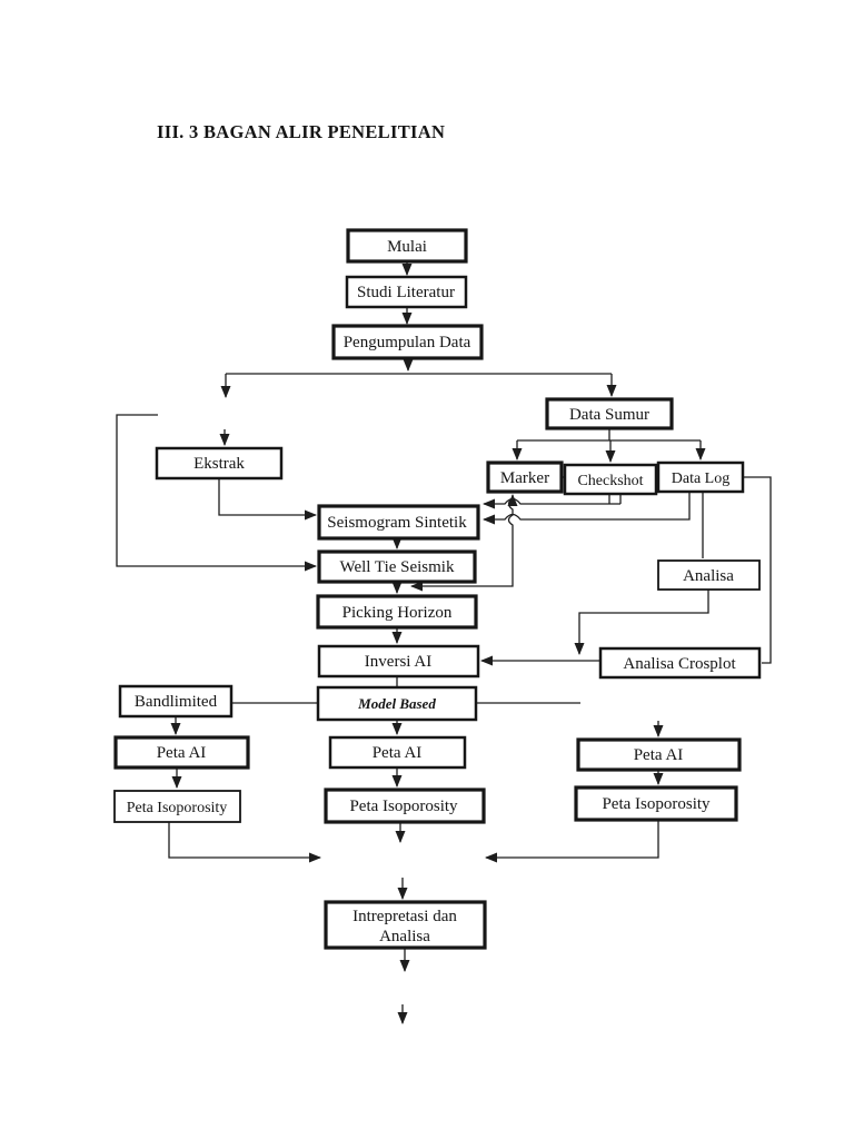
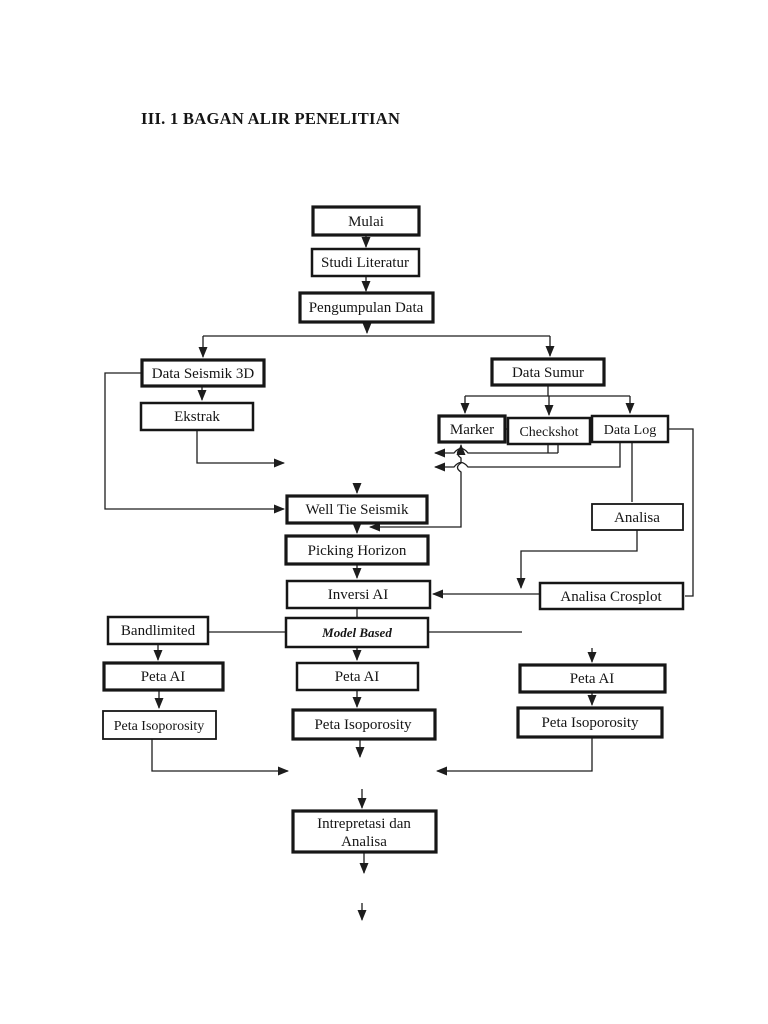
- III. 3 BAGAN ALIR PENELITIAN
+ III. 1 BAGAN ALIR PENELITIAN
  Mulai
  Studi Literatur
  Pengumpulan Data
+ Data Seismik 3D
  Data Sumur
  Ekstrak
  Marker
  Checkshot
  Data Log
- Seismogram Sintetik
  Well Tie Seismik
  Analisa
  Picking Horizon
  Inversi AI
  Analisa Crosplot
  Bandlimited
  Model Based
  Peta AI
  Peta AI
  Peta AI
  Peta Isoporosity
  Peta Isoporosity
  Peta Isoporosity
  Intrepretasi dan
  Analisa
